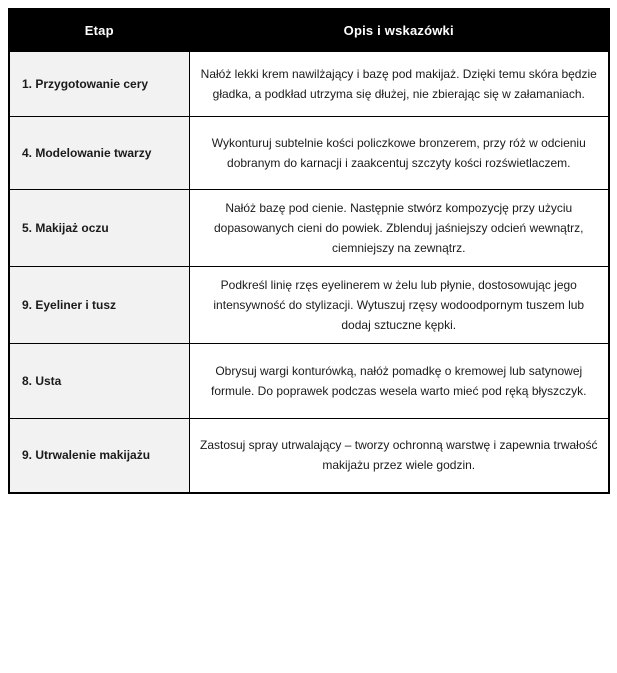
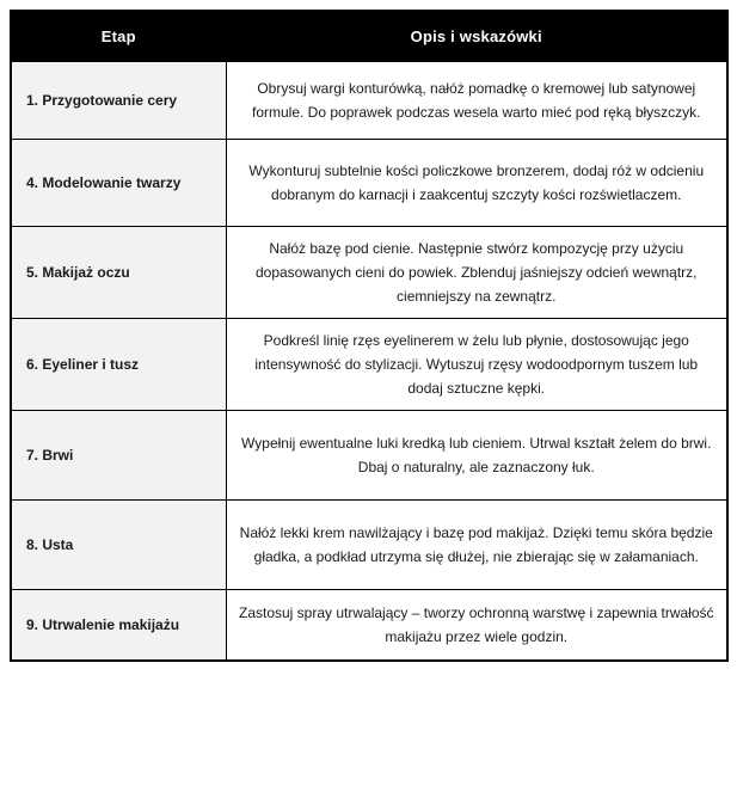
  Etap	Opis i wskazówki
- 1. Przygotowanie cery	Nałóż lekki krem nawilżający i bazę pod makijaż. Dzięki temu skóra będzie gładka, a podkład utrzyma się dłużej, nie zbierając się w załamaniach.
+ 1. Przygotowanie cery	Obrysuj wargi konturówką, nałóż pomadkę o kremowej lub satynowej formule. Do poprawek podczas wesela warto mieć pod ręką błyszczyk.
- 4. Modelowanie twarzy	Wykonturuj subtelnie kości policzkowe bronzerem, przy róż w odcieniu dobranym do karnacji i zaakcentuj szczyty kości rozświetlaczem.
+ 4. Modelowanie twarzy	Wykonturuj subtelnie kości policzkowe bronzerem, dodaj róż w odcieniu dobranym do karnacji i zaakcentuj szczyty kości rozświetlaczem.
  5. Makijaż oczu	Nałóż bazę pod cienie. Następnie stwórz kompozycję przy użyciu dopasowanych cieni do powiek. Zblenduj jaśniejszy odcień wewnątrz, ciemniejszy na zewnątrz.
- 9. Eyeliner i tusz	Podkreśl linię rzęs eyelinerem w żelu lub płynie, dostosowując jego intensywność do stylizacji. Wytuszuj rzęsy wodoodpornym tuszem lub dodaj sztuczne kępki.
+ 6. Eyeliner i tusz	Podkreśl linię rzęs eyelinerem w żelu lub płynie, dostosowując jego intensywność do stylizacji. Wytuszuj rzęsy wodoodpornym tuszem lub dodaj sztuczne kępki.
+ 7. Brwi	Wypełnij ewentualne luki kredką lub cieniem. Utrwal kształt żelem do brwi. Dbaj o naturalny, ale zaznaczony łuk.
- 8. Usta	Obrysuj wargi konturówką, nałóż pomadkę o kremowej lub satynowej formule. Do poprawek podczas wesela warto mieć pod ręką błyszczyk.
+ 8. Usta	Nałóż lekki krem nawilżający i bazę pod makijaż. Dzięki temu skóra będzie gładka, a podkład utrzyma się dłużej, nie zbierając się w załamaniach.
  9. Utrwalenie makijażu	Zastosuj spray utrwalający – tworzy ochronną warstwę i zapewnia trwałość makijażu przez wiele godzin.
